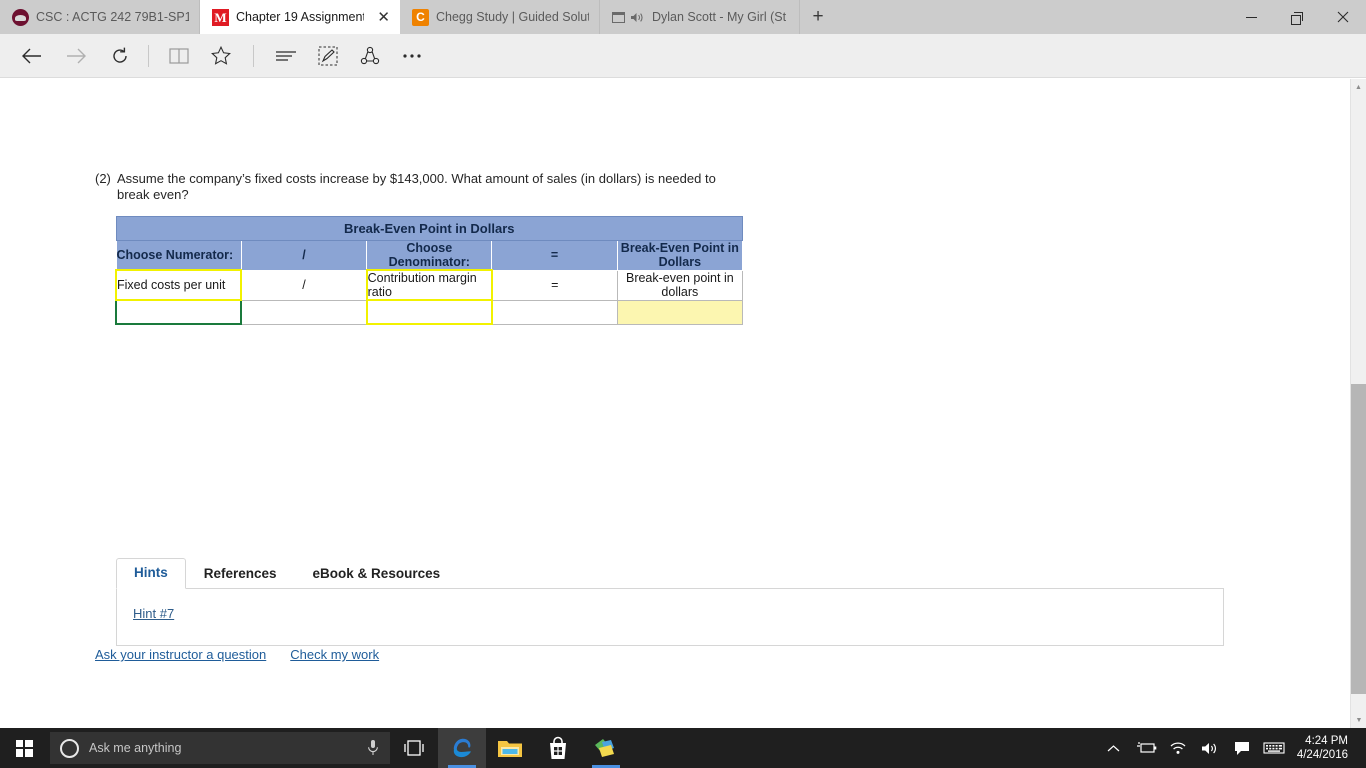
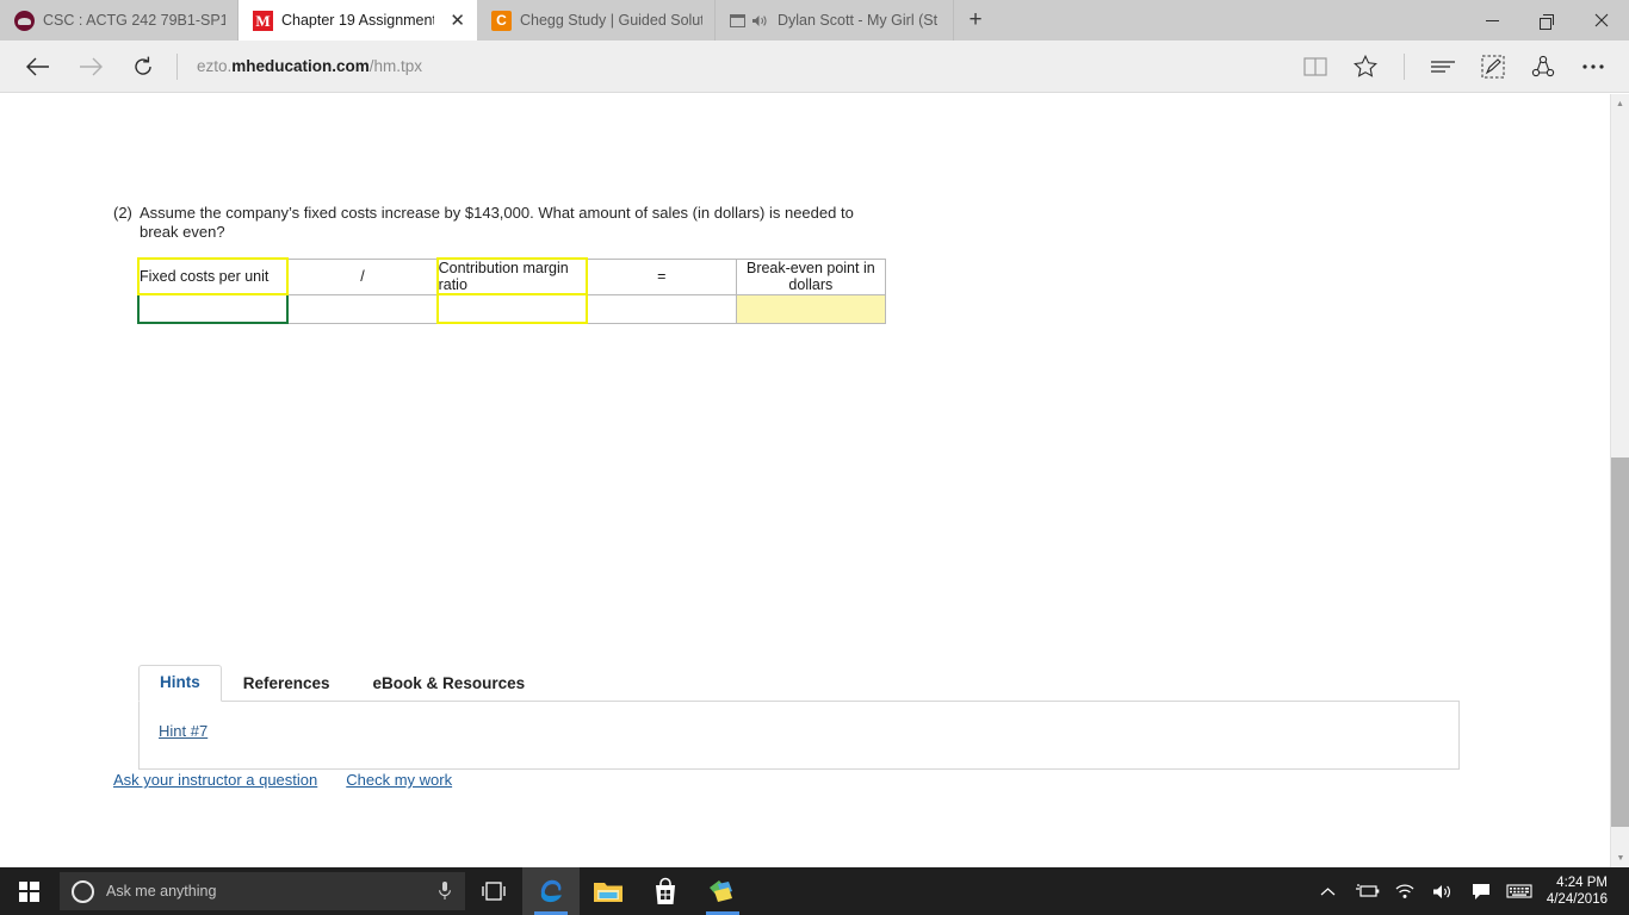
  CSC : ACTG 242 79B1-SP1
  M
  Chapter 19 Assignment
  ✕
  C
  Chegg Study | Guided Solu
  Dylan Scott - My Girl (St
  +
+ ezto.
+ mheducation.com
+ /hm.tpx
  (2)
  Assume the company’s fixed costs increase by $143,000. What amount of sales (in dollars) is needed to break even?
- Break-Even Point in Dollars
- Choose Numerator:	/	Choose Denominator:	=	Break-Even Point in Dollars
  Fixed costs per unit	/	Contribution margin ratio	=	Break-even point in dollars
  Hints
  References
  eBook & Resources
  Hint #7
  Ask your instructor a question
  Check my work
  Ask me anything
  4:24 PM
  4/24/2016
